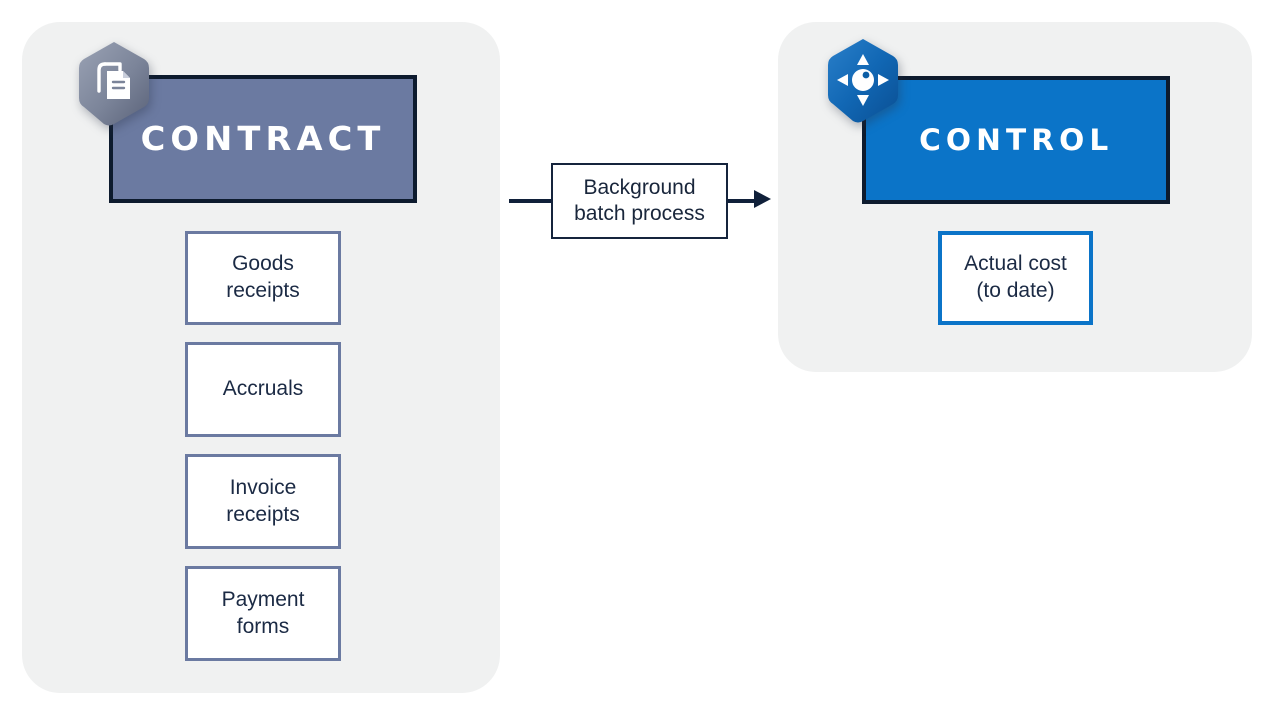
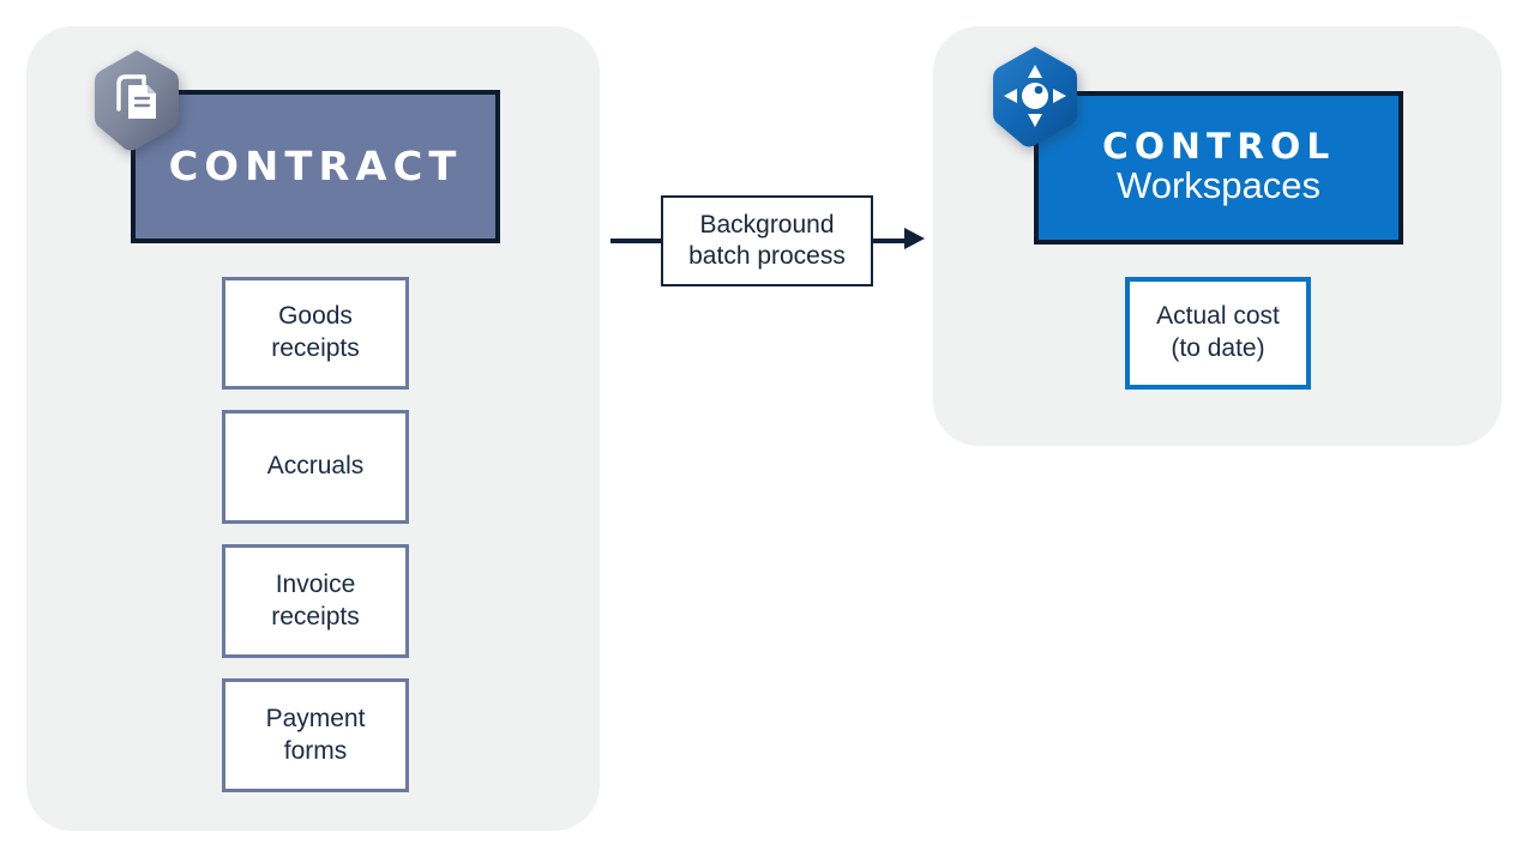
  CONTRACT
  Goods
  receipts
  Accruals
  Invoice
  receipts
  Payment
  forms
  Background
  batch process
  CONTROL
+ Workspaces
  Actual cost
  (to date)
